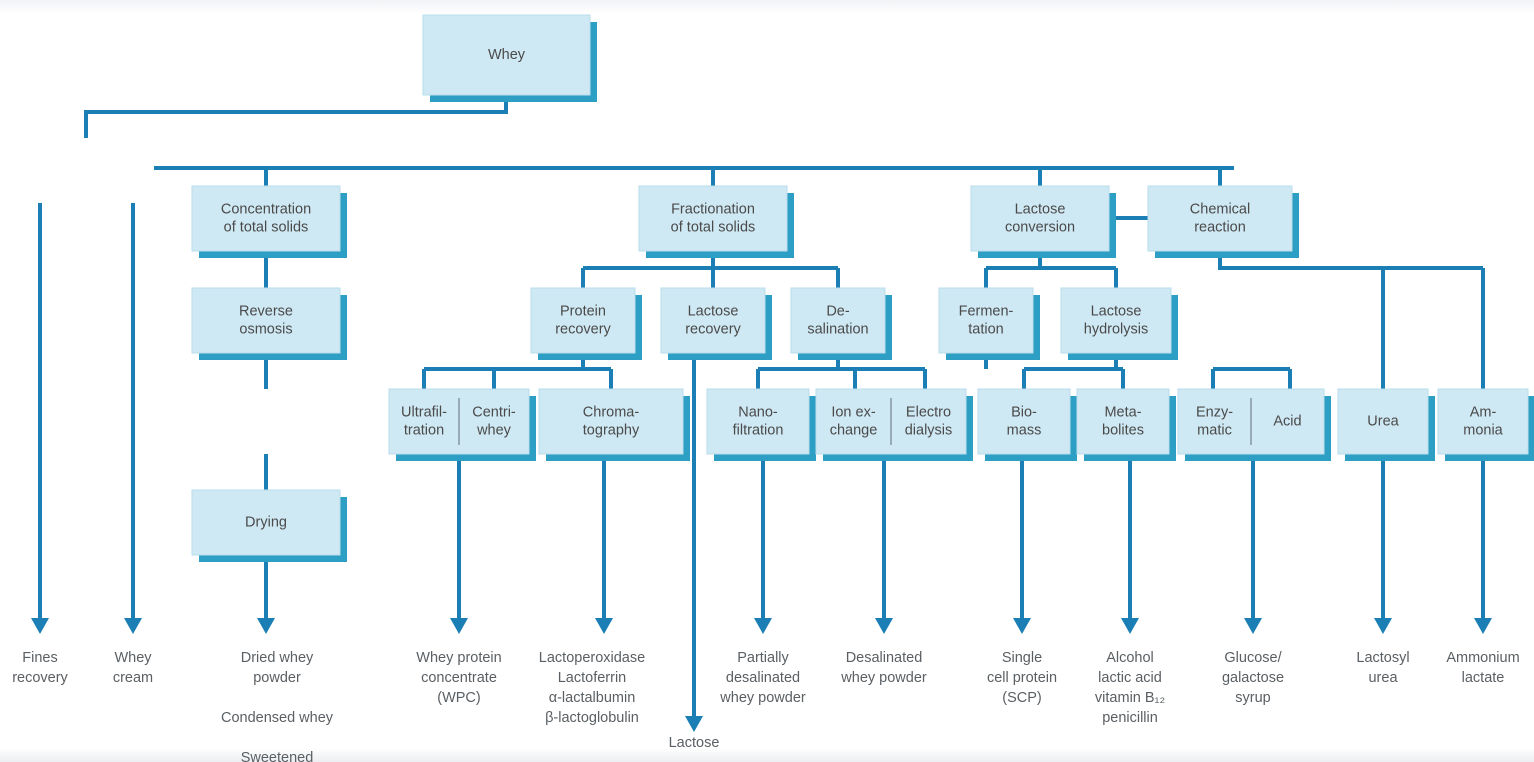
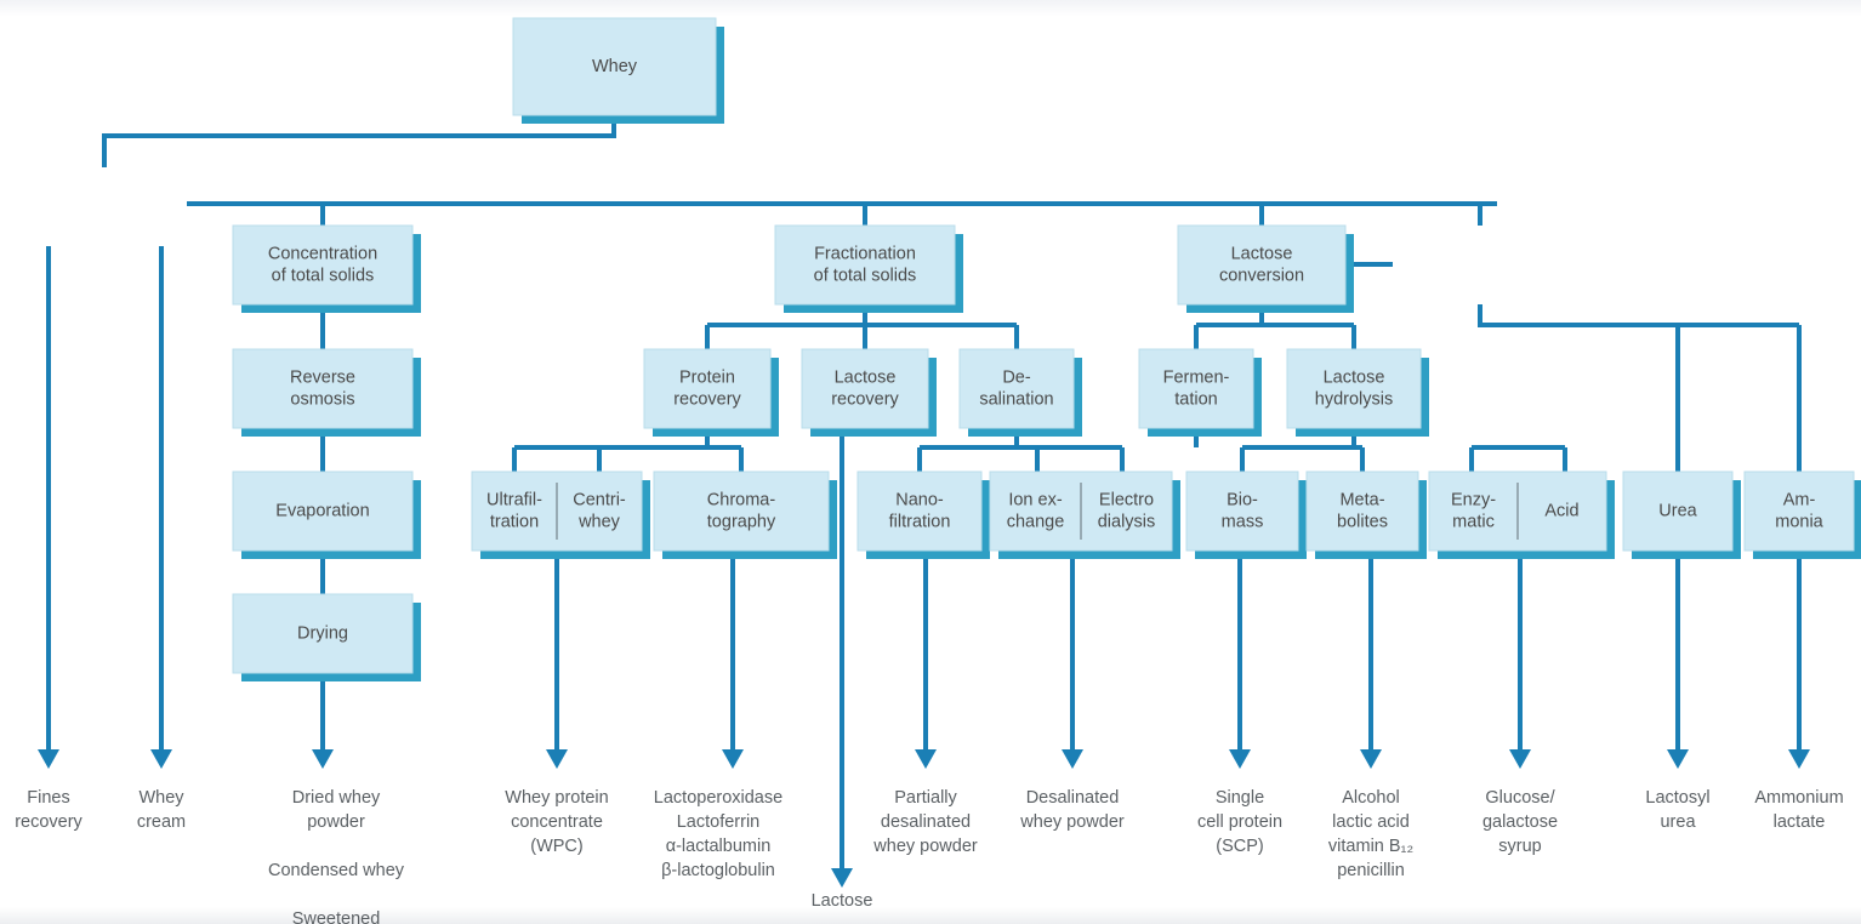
  Whey
  Concentration
  of total solids
  Fractionation
  of total solids
  Lactose
  conversion
- Chemical
- reaction
  Reverse
  osmosis
  Protein
  recovery
  Lactose
  recovery
  De-
  salination
  Fermen-
  tation
  Lactose
  hydrolysis
+ Evaporation
  Drying
  Ultrafil-
  tration
  Centri-
  whey
  Chroma-
  tography
  Nano-
  filtration
  Ion ex-
  change
  Electro
  dialysis
  Bio-
  mass
  Meta-
  bolites
  Enzy-
  matic
  Acid
  Urea
  Am-
  monia
  Fines
  recovery
  Whey
  cream
  Dried whey
  powder
  Condensed whey
  Sweetened
  Whey protein
  concentrate
  (WPC)
  Lactoperoxidase
  Lactoferrin
  α-lactalbumin
  β-lactoglobulin
  Partially
  desalinated
  whey powder
  Desalinated
  whey powder
  Single
  cell protein
  (SCP)
  Alcohol
  lactic acid
  vitamin B₁₂
  penicillin
  Glucose/
  galactose
  syrup
  Lactosyl
  urea
  Ammonium
  lactate
  Lactose
